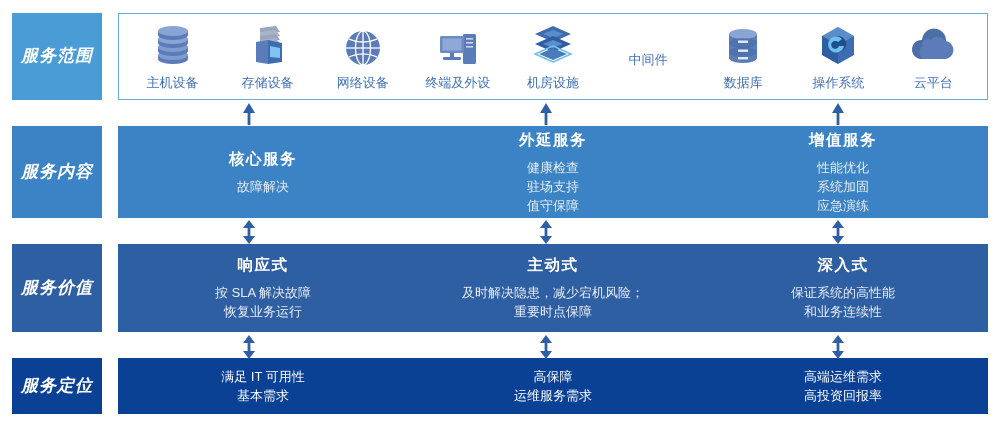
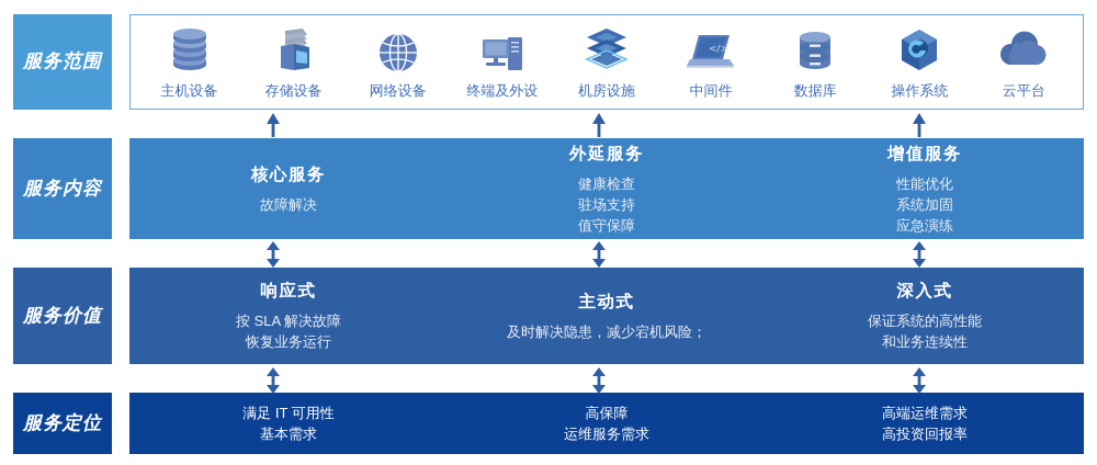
  服务范围
  主机设备
  存储设备
  网络设备
  终端及外设
  机房设施
+ </>
  中间件
  数据库
  操作系统
  云平台
  服务内容
  核心服务
  故障解决
  外延服务
  健康检查
  驻场支持
  值守保障
  增值服务
  性能优化
  系统加固
  应急演练
  服务价值
  响应式
  按 SLA 解决故障
  恢复业务运行
  主动式
  及时解决隐患，减少宕机风险；
- 重要时点保障
  深入式
  保证系统的高性能
  和业务连续性
  服务定位
  满足 IT 可用性
  基本需求
  高保障
  运维服务需求
  高端运维需求
  高投资回报率
